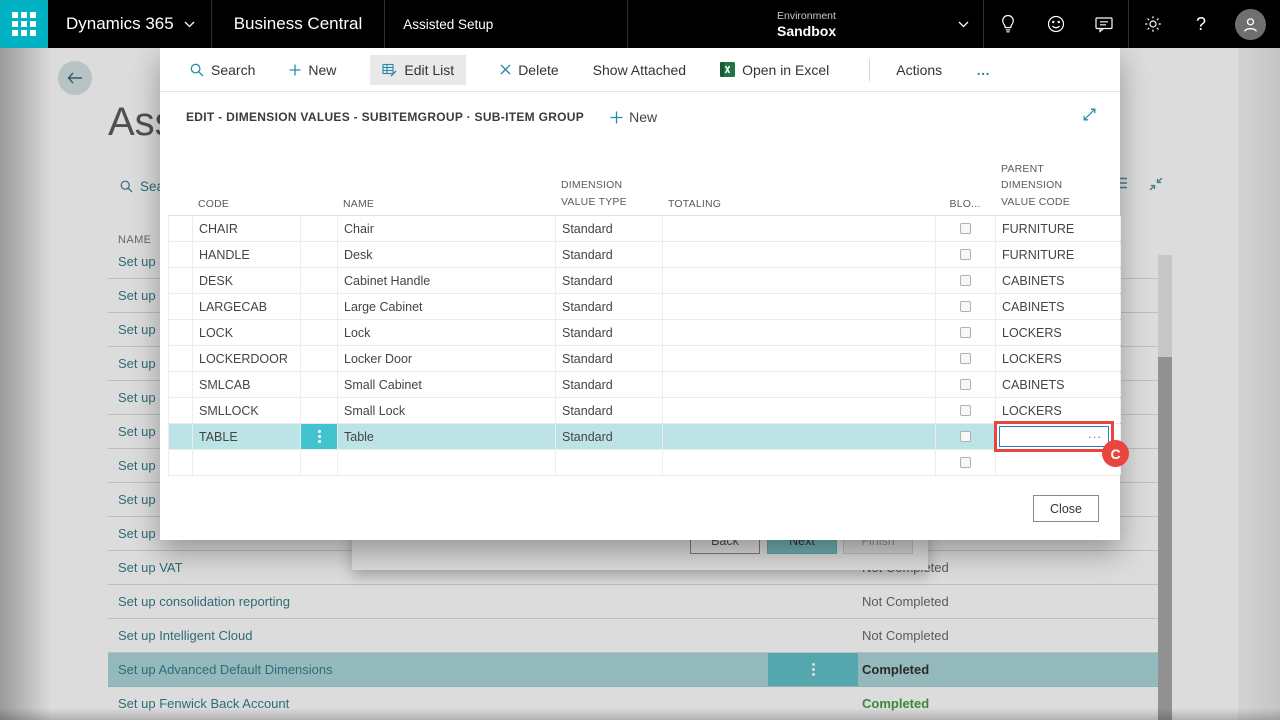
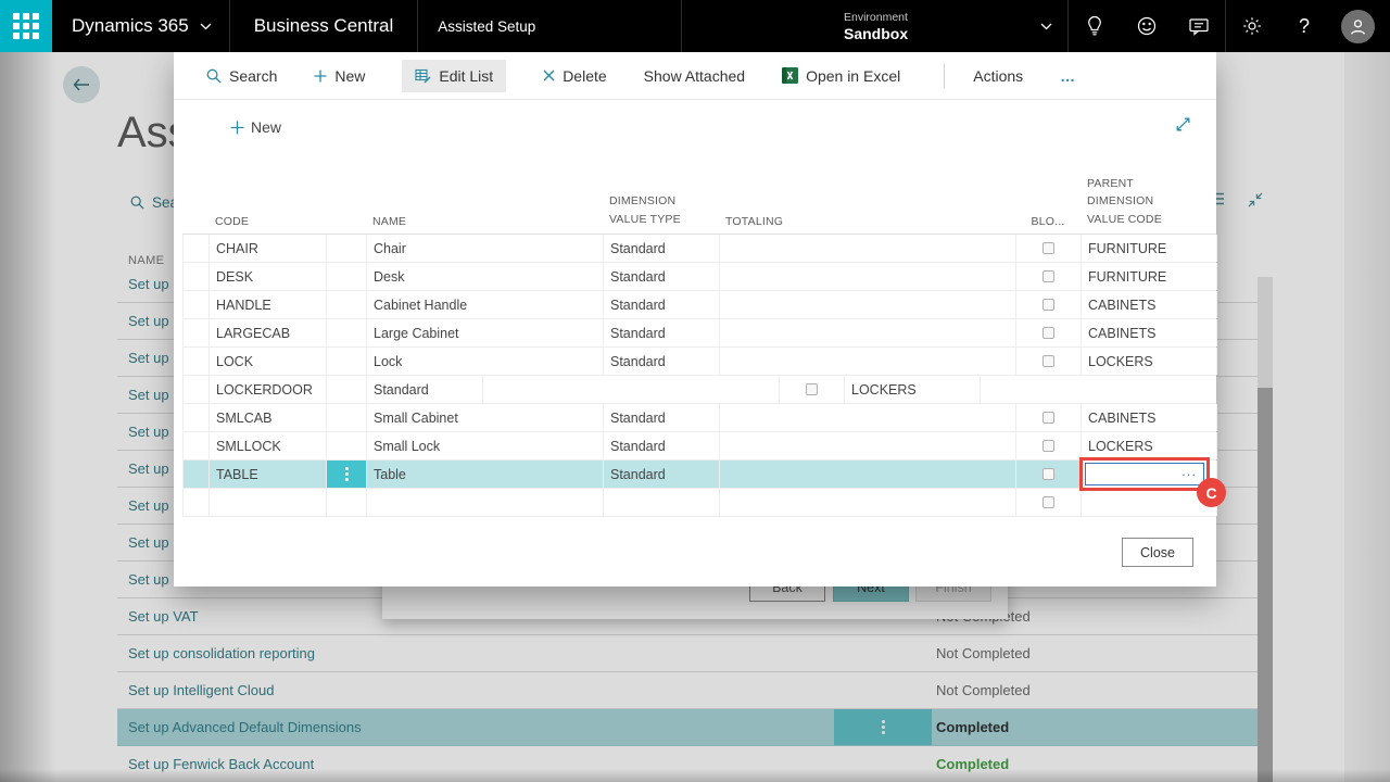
  NAME
  Set up
  Set up
  Set up
  Set up
  Set up
  Set up
  Set up
  Set up
  Set up
  Set up VAT
  Set up consolidation reporting
  Not Completed
  Set up Intelligent Cloud
  Not Completed
  Set up Advanced Default Dimensions
  Completed
  Set up Fenwick Back Account
  Completed
  Back
  Next
  Finish
  Search
  New
  Edit List
  Delete
  Show Attached
  Open in Excel
  Actions
  …
- EDIT - DIMENSION VALUES - SUBITEMGROUP · SUB-ITEM GROUP
  New
  CODE
  NAME
  DIMENSION VALUE TYPE
  TOTALING
  BLO...
  PARENT DIMENSION VALUE CODE
  CHAIR
  Chair
  Standard
  FURNITURE
- HANDLE
+ DESK
  Desk
  Standard
  FURNITURE
- DESK
+ HANDLE
  Cabinet Handle
  Standard
  CABINETS
  LARGECAB
  Large Cabinet
  Standard
  CABINETS
  LOCK
  Lock
  Standard
  LOCKERS
  LOCKERDOOR
- Locker Door
  Standard
  LOCKERS
  SMLCAB
  Small Cabinet
  Standard
  CABINETS
  SMLLOCK
  Small Lock
  Standard
  LOCKERS
  TABLE
  Table
  Standard
  ...
  C
  Close
  Dynamics 365
  Business Central
  Assisted Setup
  Environment
  Sandbox
  ?
